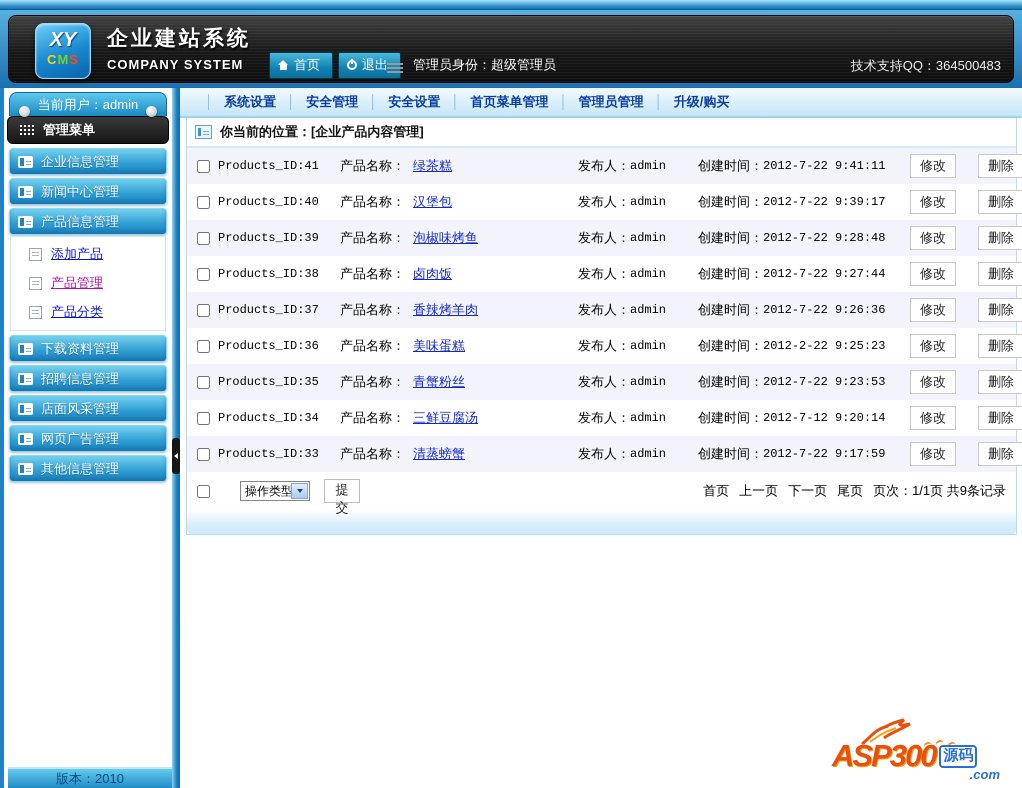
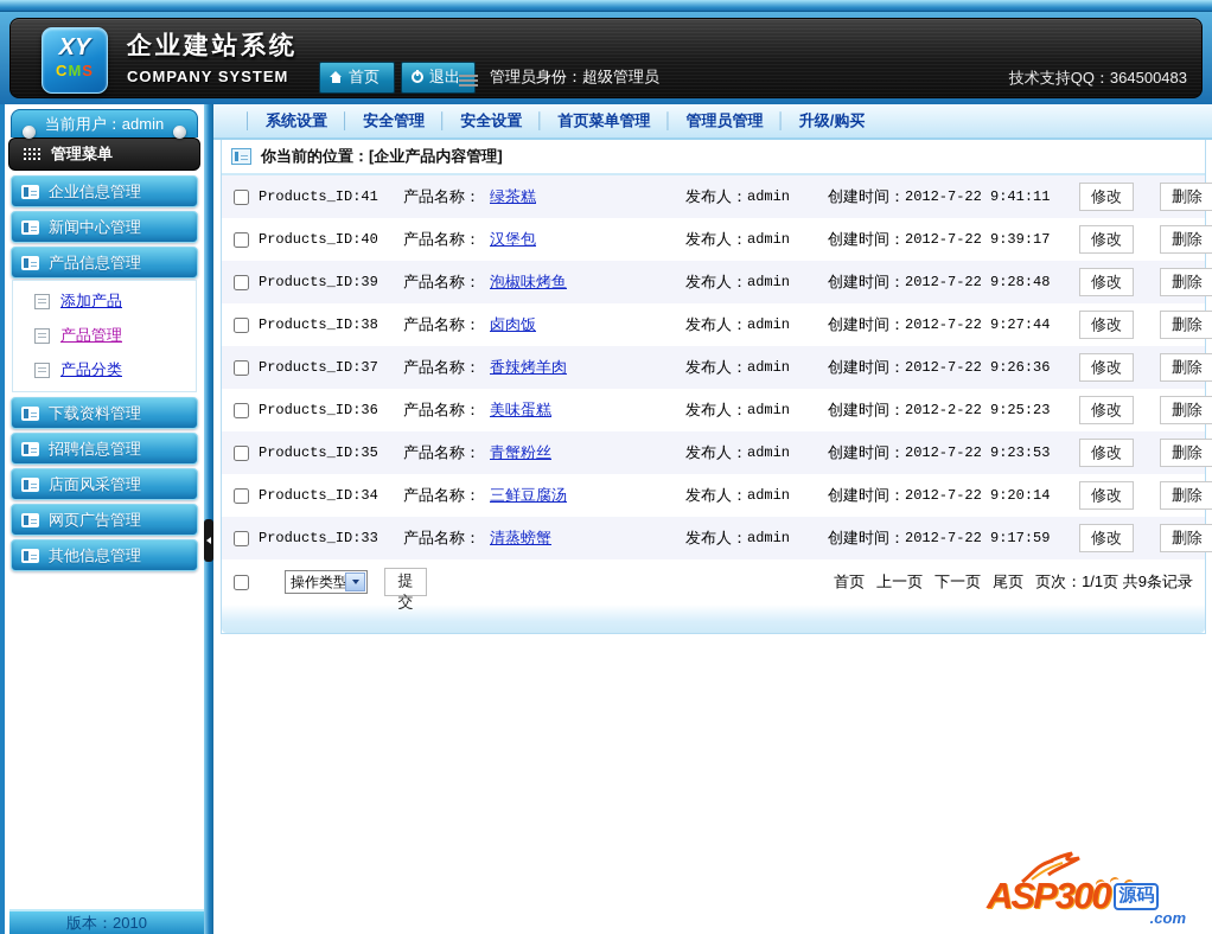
  XY
  CMS
  企业建站系统
  COMPANY SYSTEM
  首页
  退出
  管理员身份：超级管理员
  技术支持QQ：364500483
  当前用户：admin
  管理菜单
  企业信息管理
  新闻中心管理
  产品信息管理
  添加产品
  产品管理
  产品分类
  下载资料管理
  招聘信息管理
  店面风采管理
  网页广告管理
  其他信息管理
  版本：2010
  系统设置
  安全管理
  安全设置
  首页菜单管理
  管理员管理
  升级/购买
  你当前的位置：[企业产品内容管理]
  Products_ID:41
  产品名称：
  绿茶糕
  发布人：
  admin
  创建时间：
  2012-7-22 9:41:11
  修改
  删除
  Products_ID:40
  产品名称：
  汉堡包
  发布人：
  admin
  创建时间：
  2012-7-22 9:39:17
  修改
  删除
  Products_ID:39
  产品名称：
  泡椒味烤鱼
  发布人：
  admin
  创建时间：
  2012-7-22 9:28:48
  修改
  删除
  Products_ID:38
  产品名称：
  卤肉饭
  发布人：
  admin
  创建时间：
  2012-7-22 9:27:44
  修改
  删除
  Products_ID:37
  产品名称：
  香辣烤羊肉
  发布人：
  admin
  创建时间：
  2012-7-22 9:26:36
  修改
  删除
  Products_ID:36
  产品名称：
  美味蛋糕
  发布人：
  admin
  创建时间：
  2012-2-22 9:25:23
  修改
  删除
  Products_ID:35
  产品名称：
  青蟹粉丝
  发布人：
  admin
  创建时间：
  2012-7-22 9:23:53
  修改
  删除
  Products_ID:34
  产品名称：
  三鲜豆腐汤
  发布人：
  admin
  创建时间：
- 2012-7-12 9:20:14
+ 2012-7-22 9:20:14
  修改
  删除
  Products_ID:33
  产品名称：
  清蒸螃蟹
  发布人：
  admin
  创建时间：
  2012-7-22 9:17:59
  修改
  删除
  操作类型
  提交
  首页
  上一页
  下一页
  尾页
  页次：1/1页 共9条记录
  ASP300 源码
  .com
